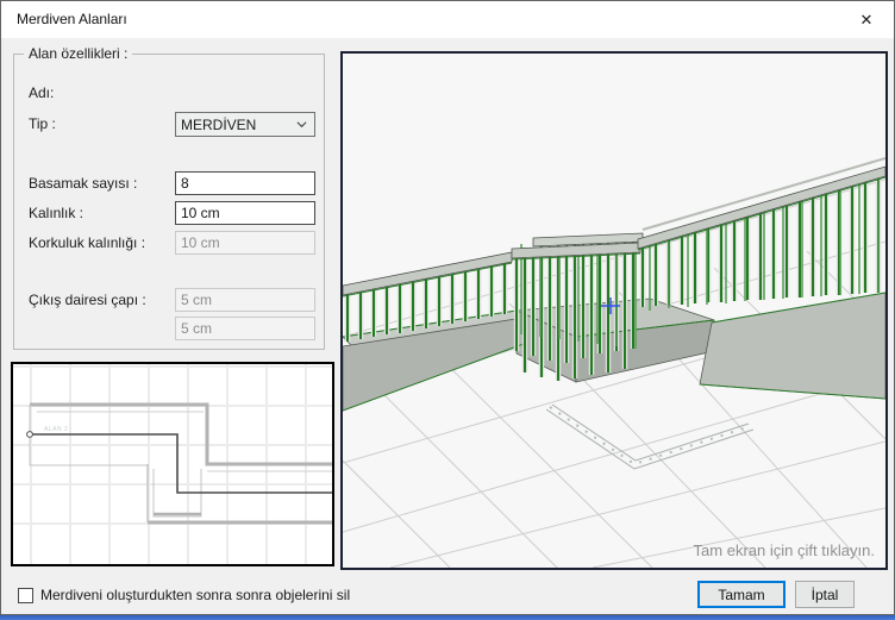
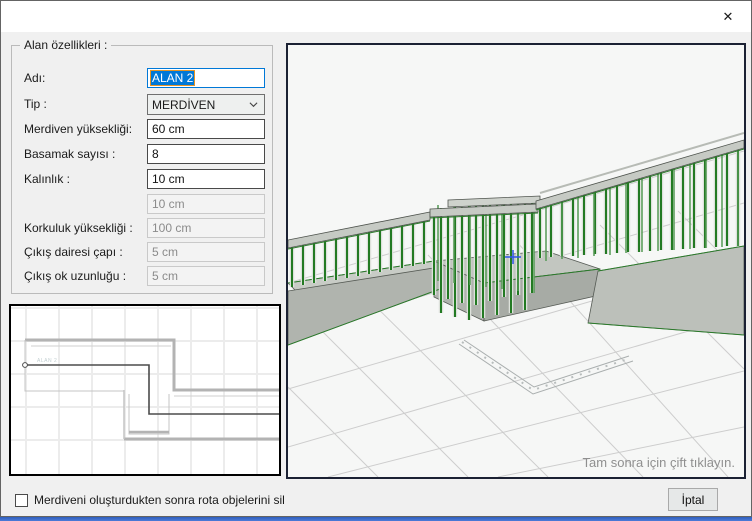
- Merdiven Alanları
  ✕
  Alan özellikleri :
  Adı:
+ ALAN 2
  Tip :
  MERDİVEN
+ Merdiven yüksekliği:
+ 60 cm
  Basamak sayısı :
  8
  Kalınlık :
  10 cm
- Korkuluk kalınlığı :
  10 cm
+ Korkuluk yüksekliği :
+ 100 cm
  Çıkış dairesi çapı :
  5 cm
+ Çıkış ok uzunluğu :
  5 cm
- Tam ekran için çift tıklayın.
+ Tam sonra için çift tıklayın.
- Merdiveni oluşturdukten sonra sonra objelerini sil
+ Merdiveni oluşturdukten sonra rota objelerini sil
- Tamam
  İptal
